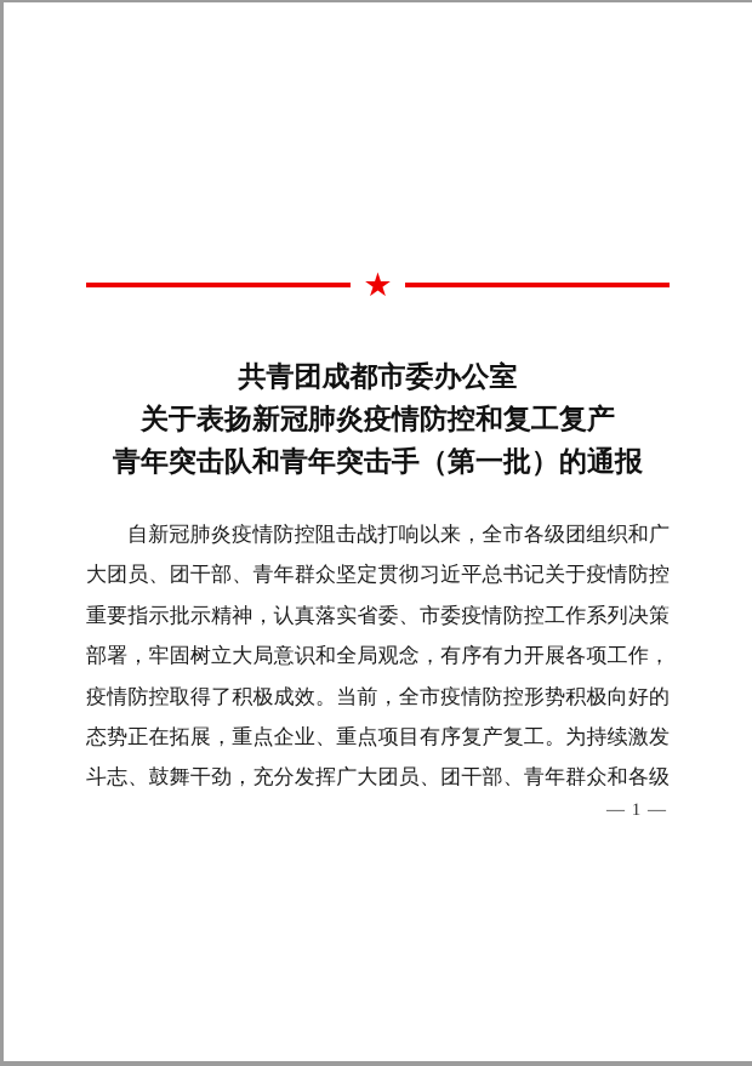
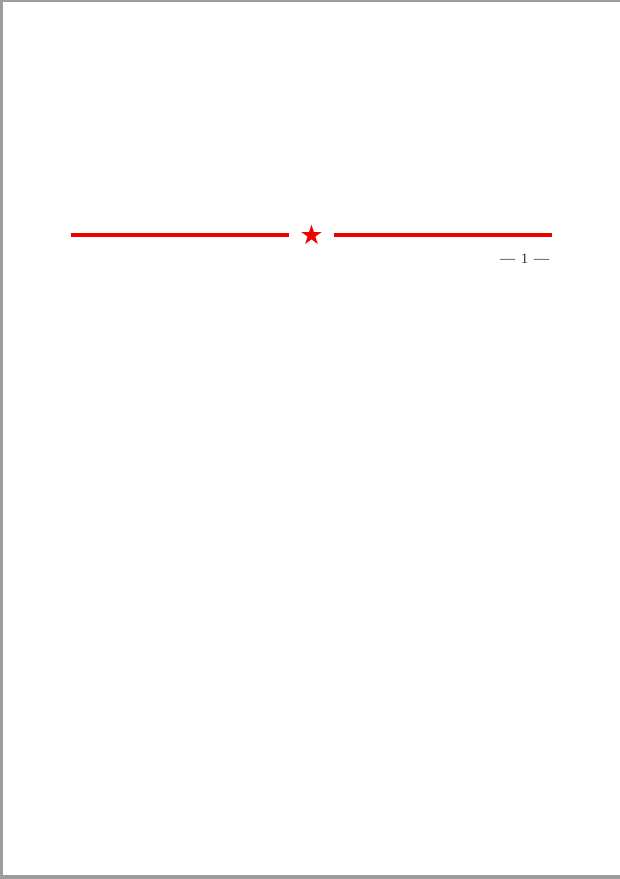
  ★
- 共青团成都市委办公室
- 关于表扬新冠肺炎疫情防控和复工复产
- 青年突击队和青年突击手（第一批）的通报
- 自新冠肺炎疫情防控阻击战打响以来，全市各级团组织和广
- 大团员、团干部、青年群众坚定贯彻习近平总书记关于疫情防控
- 重要指示批示精神，认真落实省委、市委疫情防控工作系列决策
- 部署，牢固树立大局意识和全局观念，有序有力开展各项工作，
- 疫情防控取得了积极成效。当前，全市疫情防控形势积极向好的
- 态势正在拓展，重点企业、重点项目有序复产复工。为持续激发
- 斗志、鼓舞干劲，充分发挥广大团员、团干部、青年群众和各级
  — 1 —
